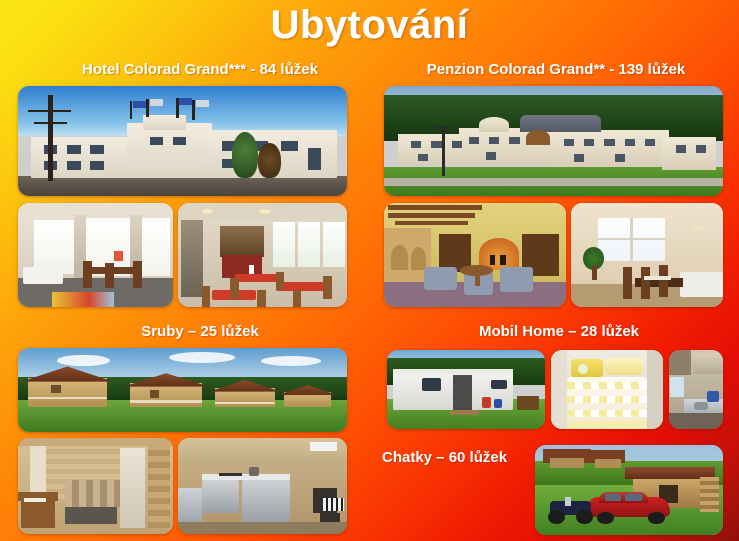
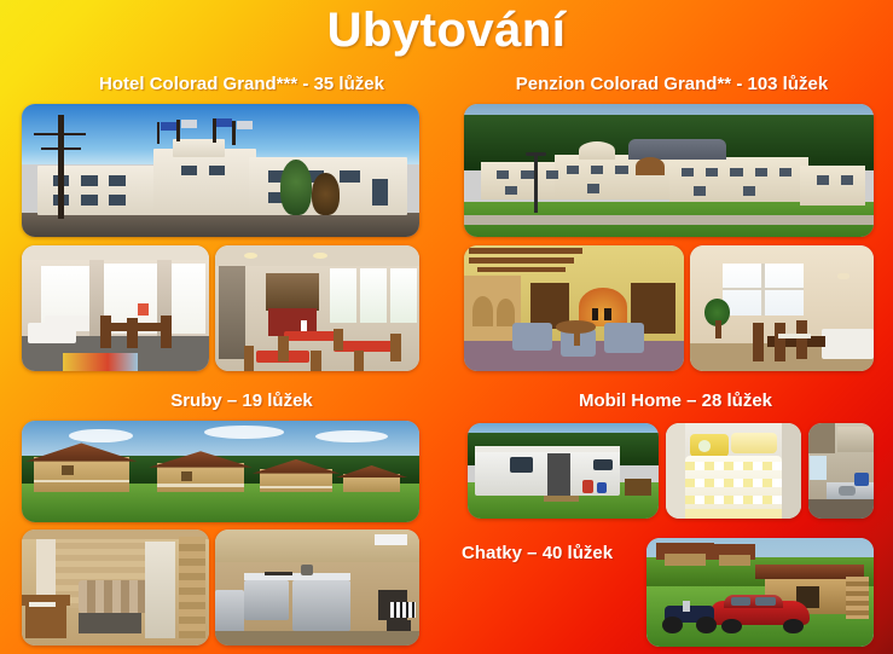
  Ubytování
- Hotel Colorad Grand*** - 84 lůžek
+ Hotel Colorad Grand*** - 35 lůžek
- Penzion Colorad Grand** - 139 lůžek
+ Penzion Colorad Grand** - 103 lůžek
- Sruby – 25 lůžek
+ Sruby – 19 lůžek
  Mobil Home – 28 lůžek
- Chatky – 60 lůžek
+ Chatky – 40 lůžek
